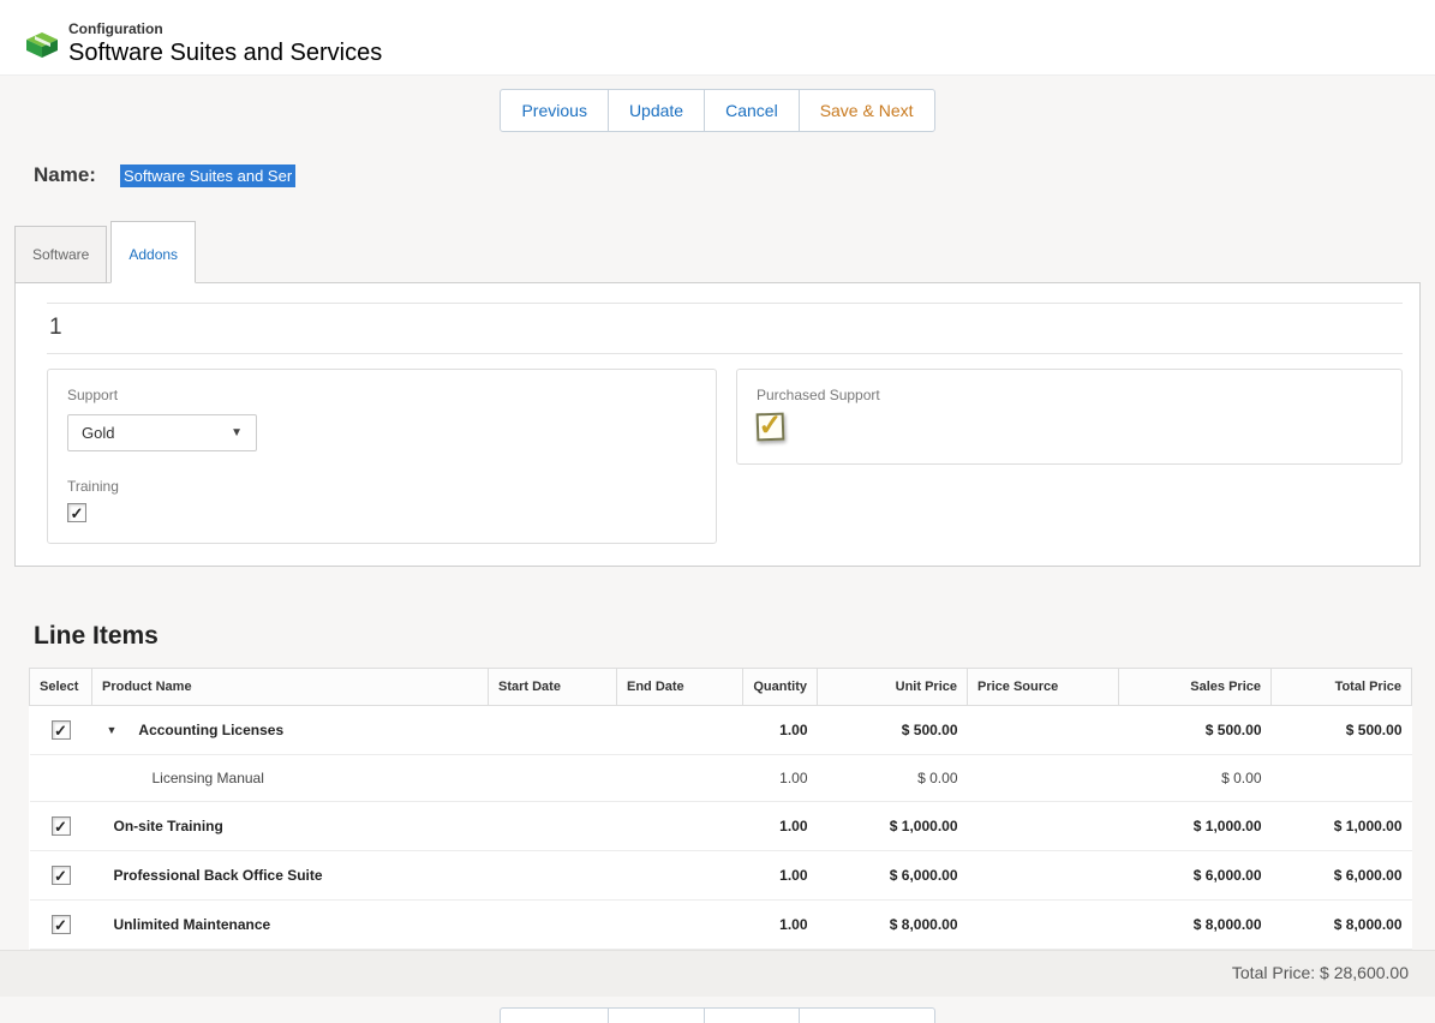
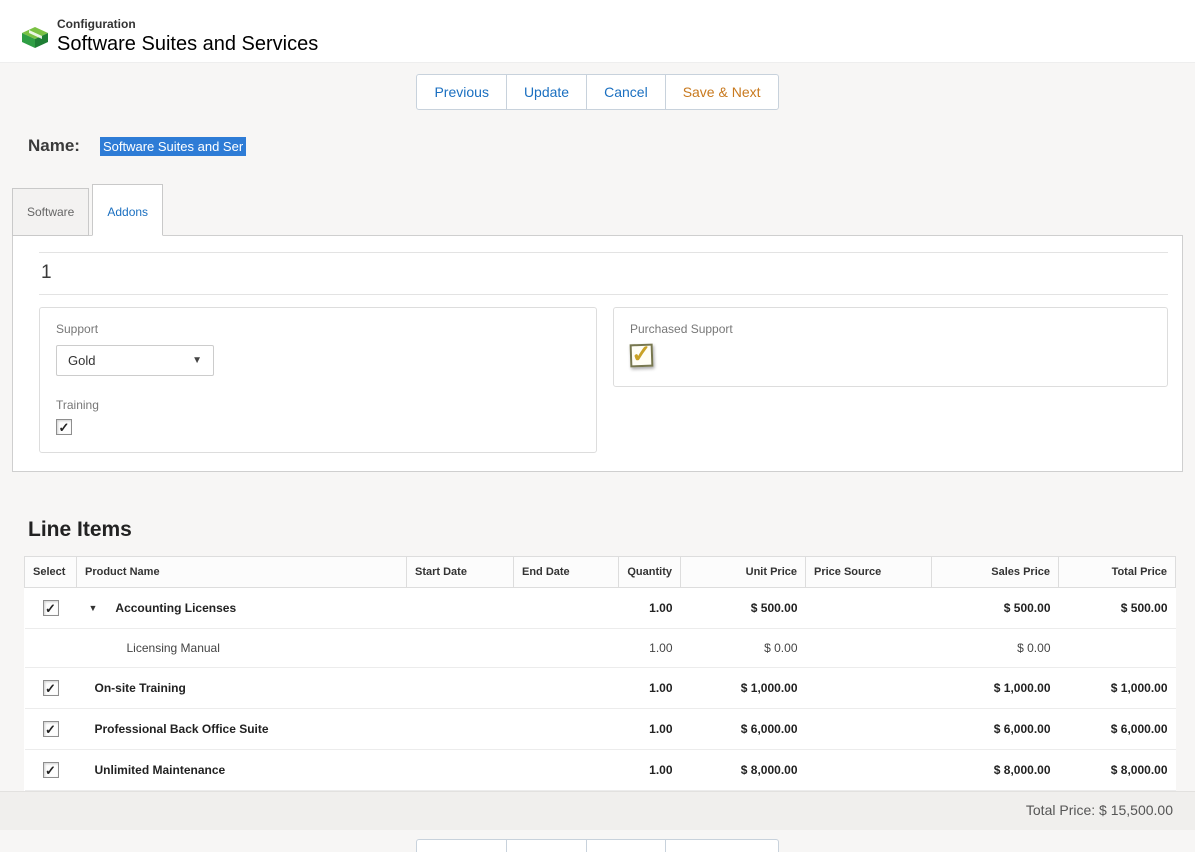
  Configuration
  Software Suites and Services
  Previous
  Update
  Cancel
  Save & Next
  Name:
  Software Suites and Ser
  Software
  Addons
  1
  Support
  Gold
  ▼
  Training
  ✓
  Purchased Support
  Line Items
  Select	Product Name	Start Date	End Date	Quantity	Unit Price	Price Source	Sales Price	Total Price
  ✓	▼ Accounting Licenses			1.00	$ 500.00		$ 500.00	$ 500.00
  	Licensing Manual			1.00	$ 0.00		$ 0.00
  ✓	On-site Training			1.00	$ 1,000.00		$ 1,000.00	$ 1,000.00
  ✓	Professional Back Office Suite			1.00	$ 6,000.00		$ 6,000.00	$ 6,000.00
  ✓	Unlimited Maintenance			1.00	$ 8,000.00		$ 8,000.00	$ 8,000.00
- Total Price: $ 28,600.00
+ Total Price: $ 15,500.00
